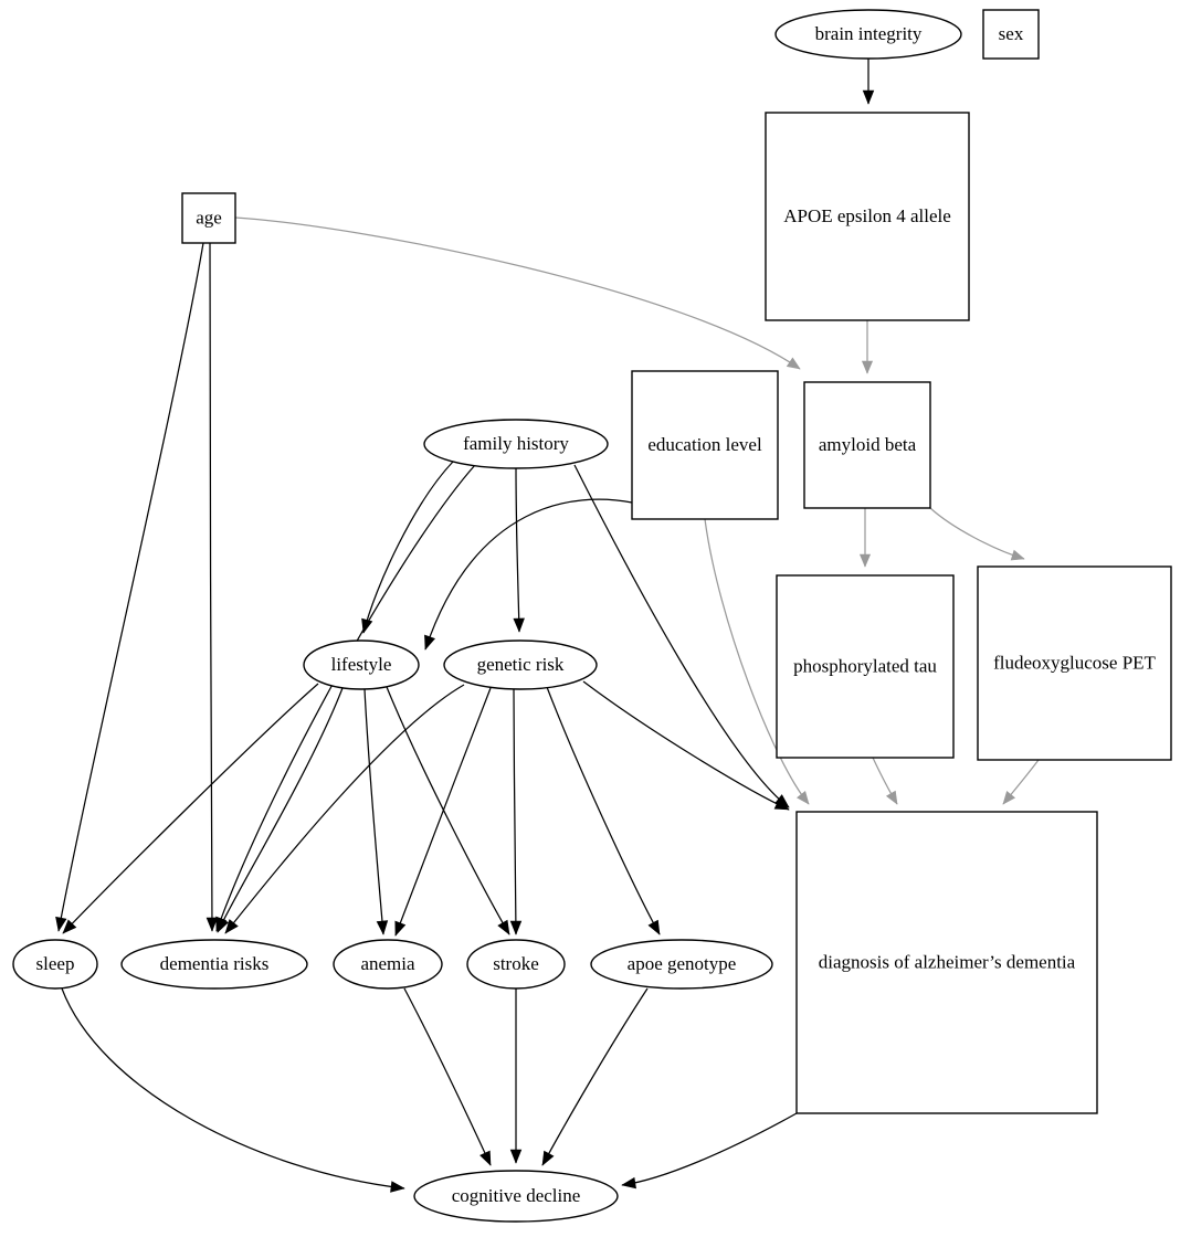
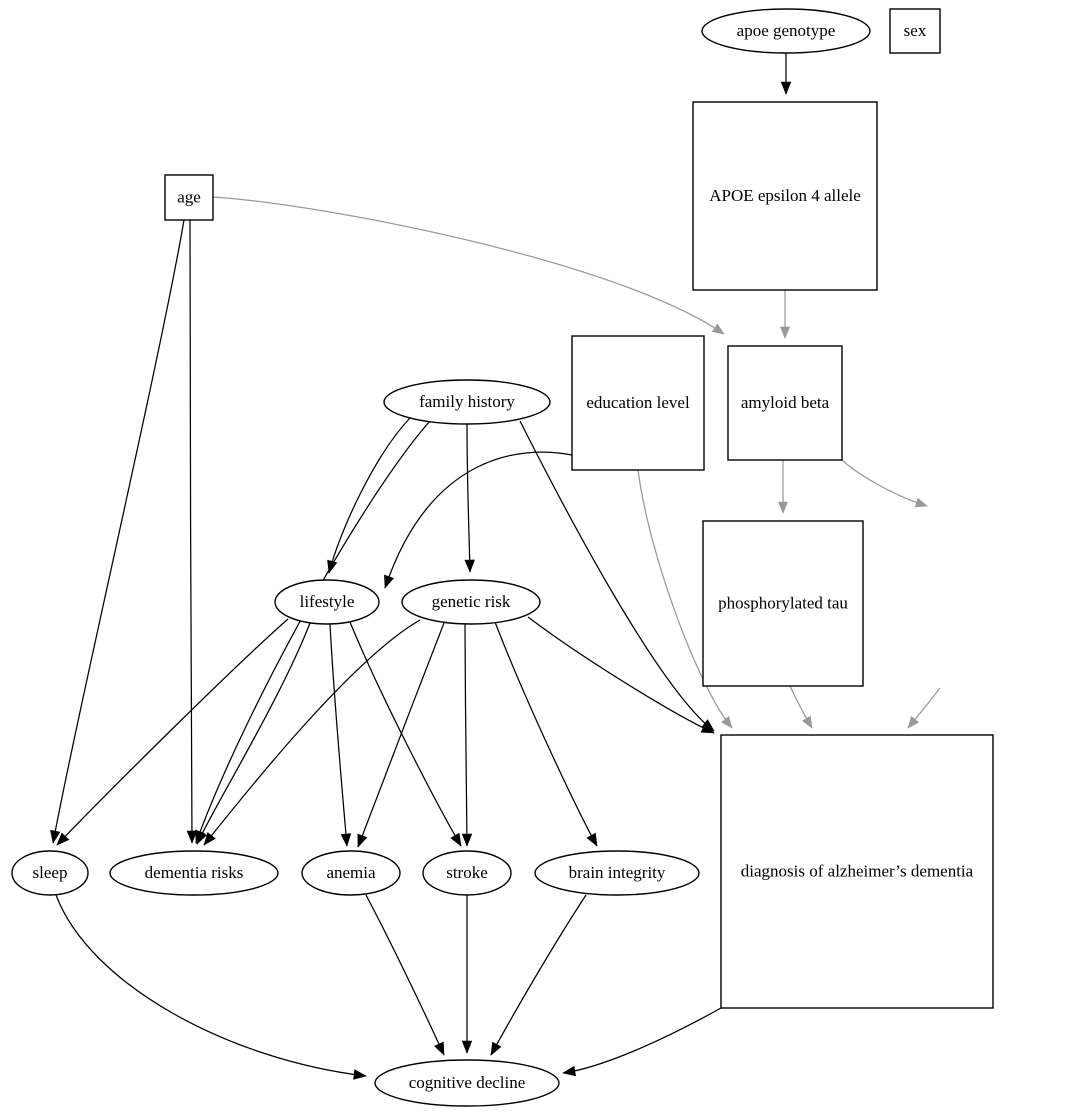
- brain integrity
+ apoe genotype
  sex
  APOE epsilon 4 allele
  age
  education level
  amyloid beta
  family history
  phosphorylated tau
- fludeoxyglucose PET
  lifestyle
  genetic risk
  sleep
  dementia risks
  anemia
  stroke
- apoe genotype
+ brain integrity
  diagnosis of alzheimer’s dementia
  cognitive decline
